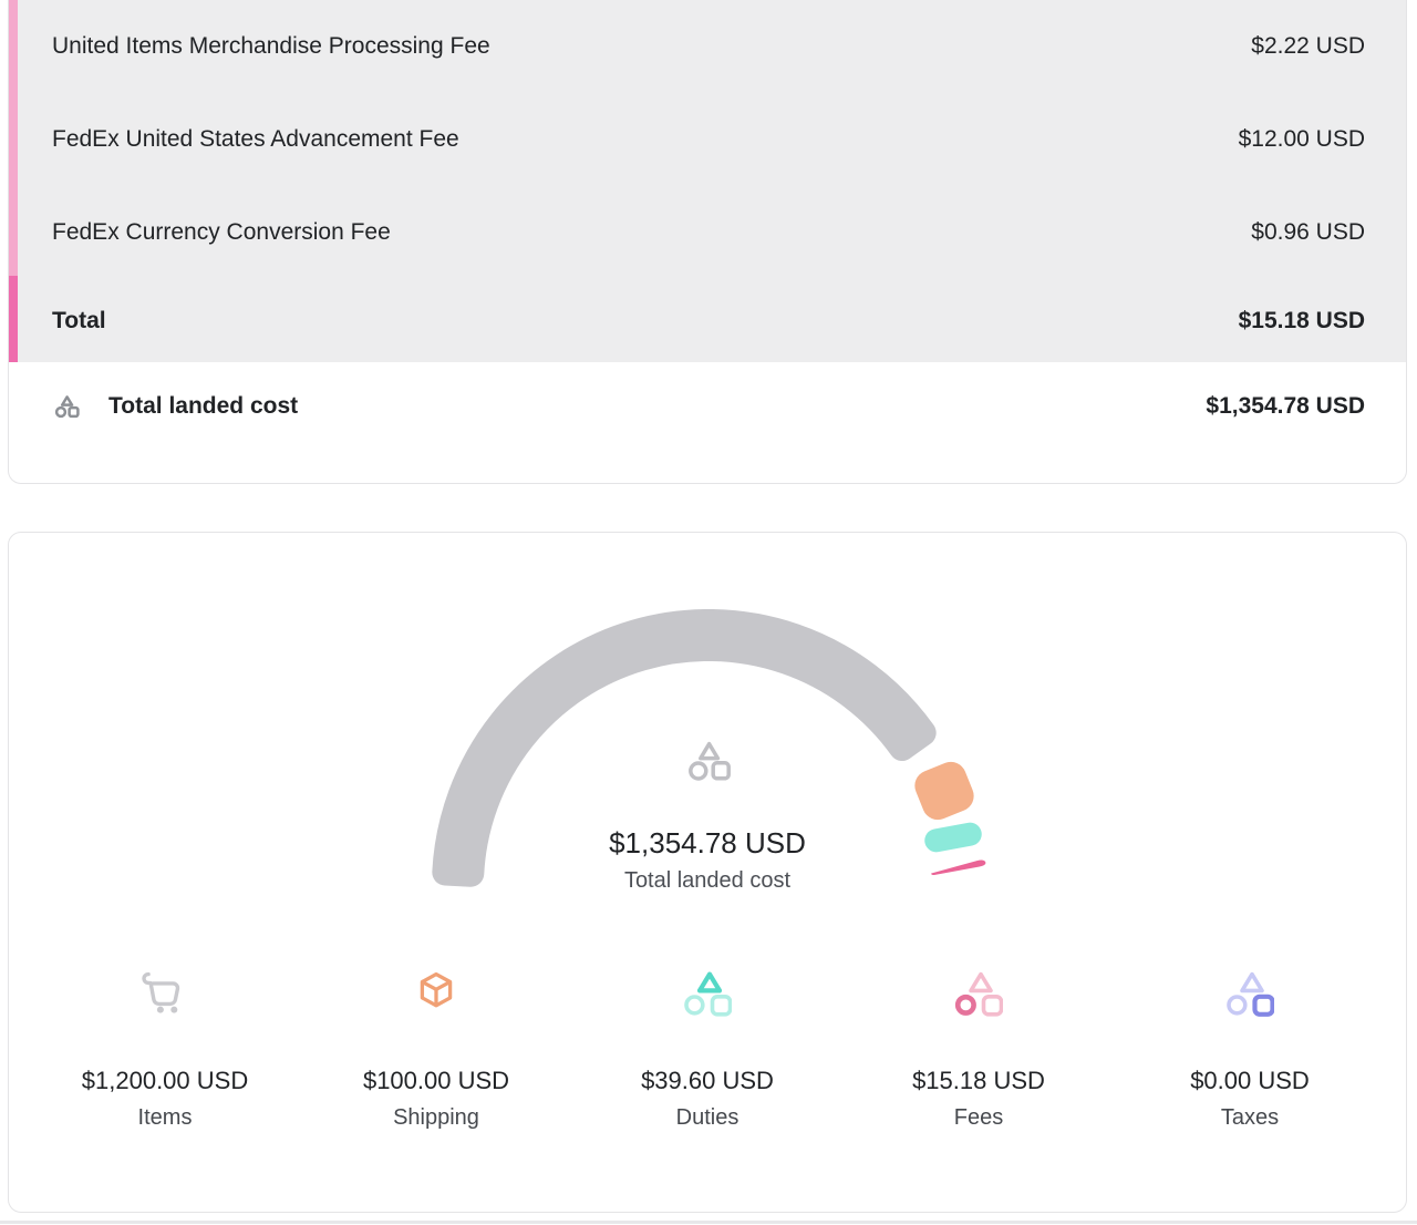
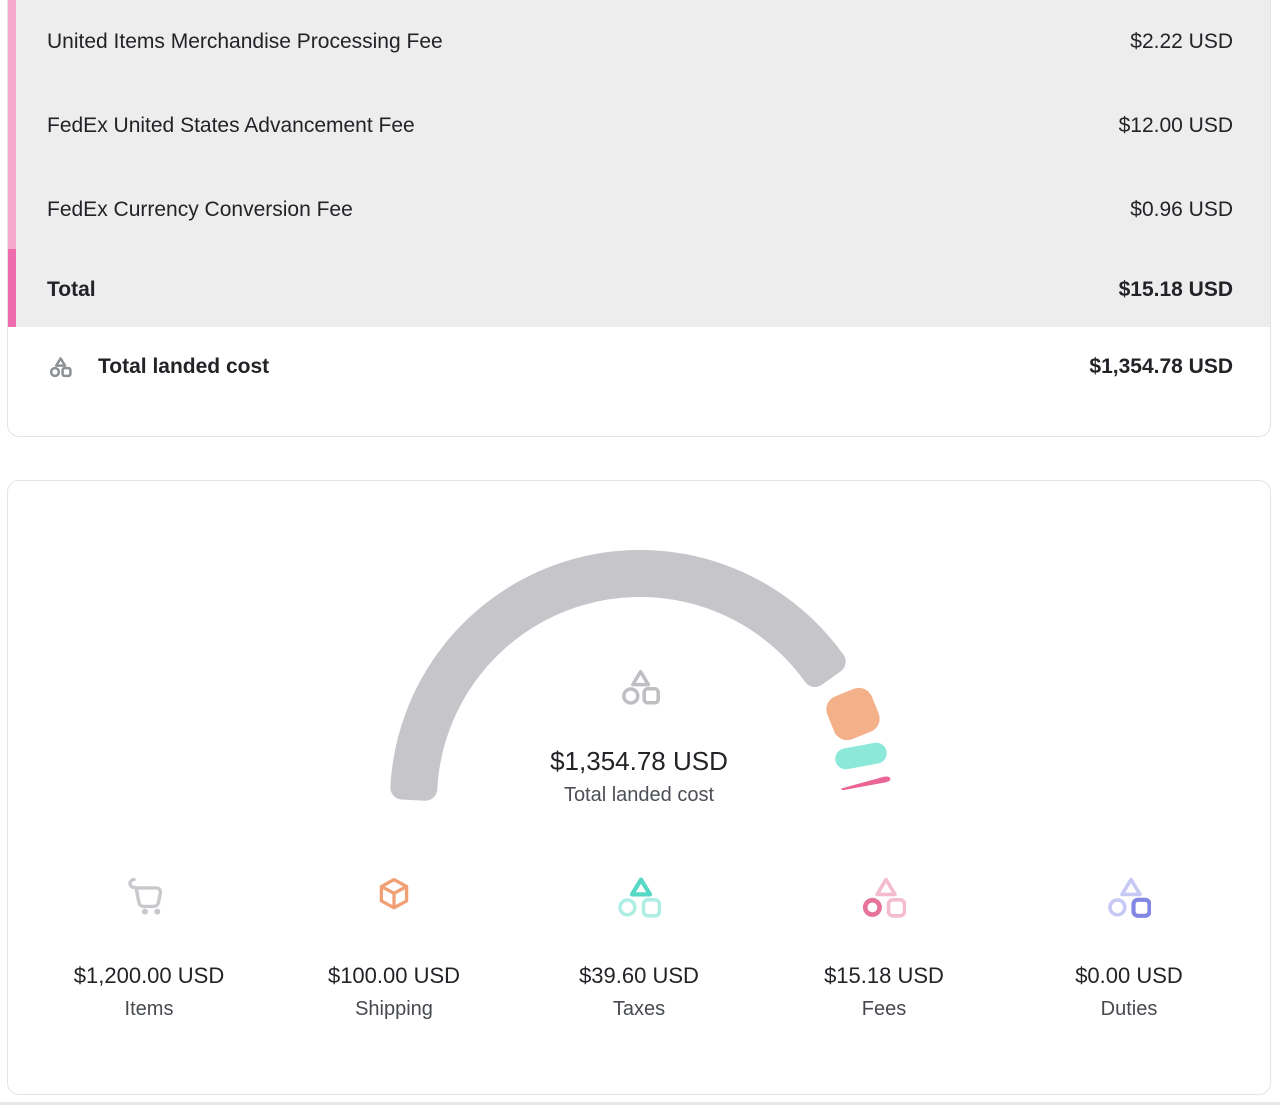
  United Items Merchandise Processing Fee
  $2.22 USD
  FedEx United States Advancement Fee
  $12.00 USD
  FedEx Currency Conversion Fee
  $0.96 USD
  Total
  $15.18 USD
  Total landed cost
  $1,354.78 USD
  $1,354.78 USD
  Total landed cost
  $1,200.00 USD
  Items
  $100.00 USD
  Shipping
  $39.60 USD
- Duties
+ Taxes
  $15.18 USD
  Fees
  $0.00 USD
- Taxes
+ Duties
